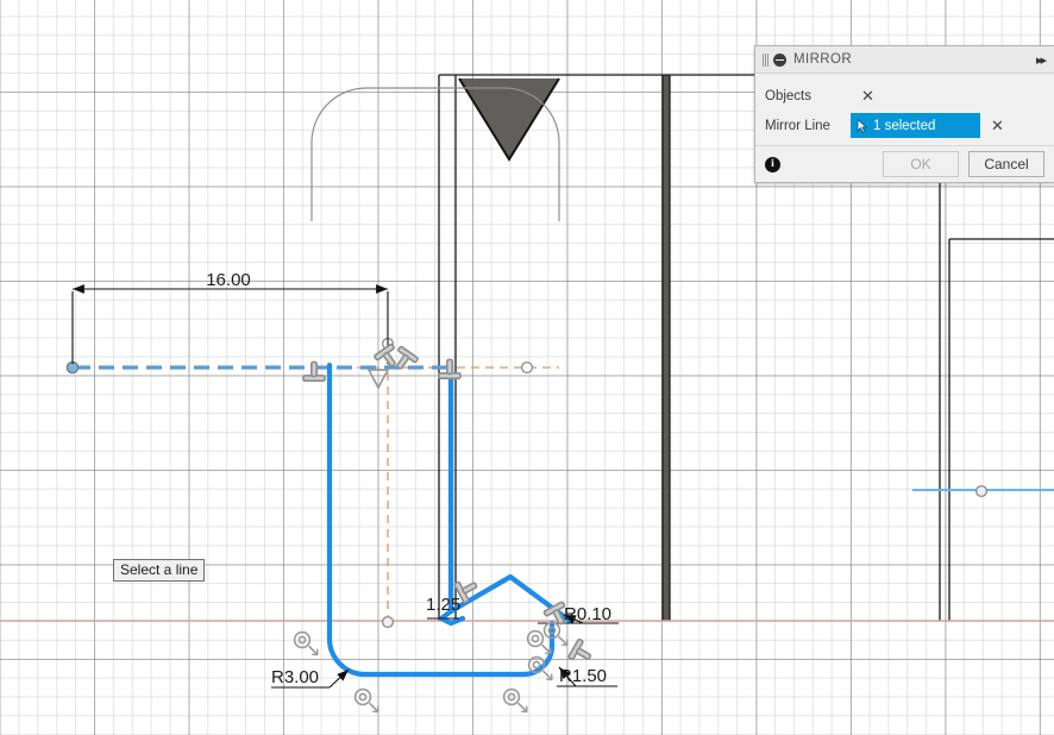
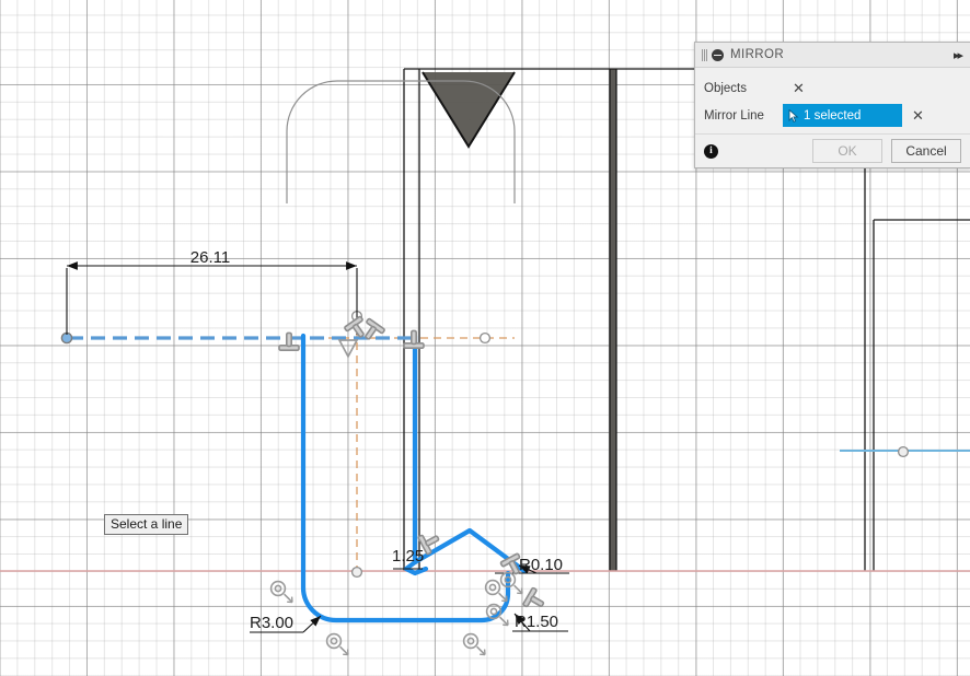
- 16.00
+ 26.11
  R3.00
  R1.50
  R0.10
  1.25
  Select a line
  MIRROR
  ▸▸
  Objects
  ✕
  Mirror Line
  1 selected
  ✕
  i
  OK
  Cancel
